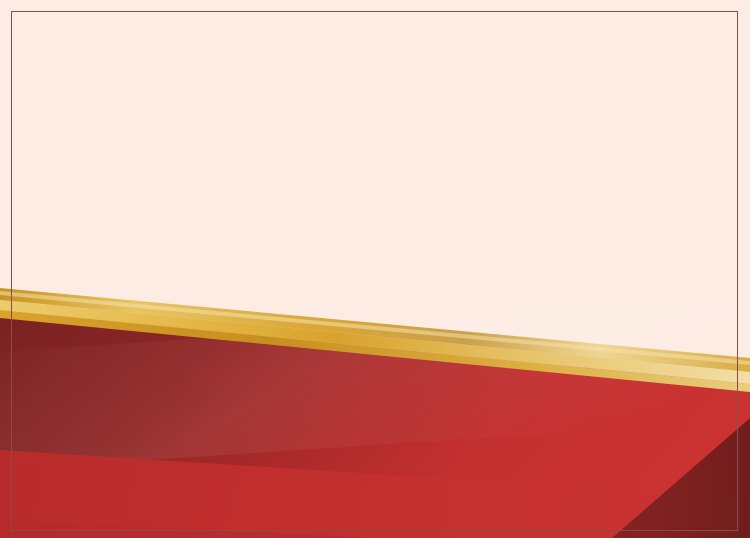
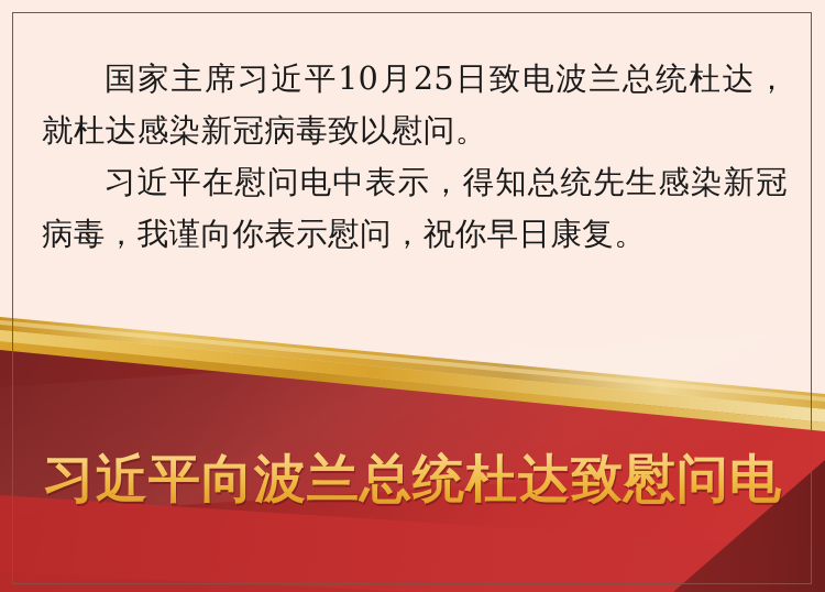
+ 国家主席习近平10月25日致电波兰总统杜达，就杜达感染新冠病毒致以慰问。
+ 习近平在慰问电中表示，得知总统先生感染新冠病毒，我谨向你表示慰问，祝你早日康复。
+ 习近平向波兰总统杜达致慰问电
